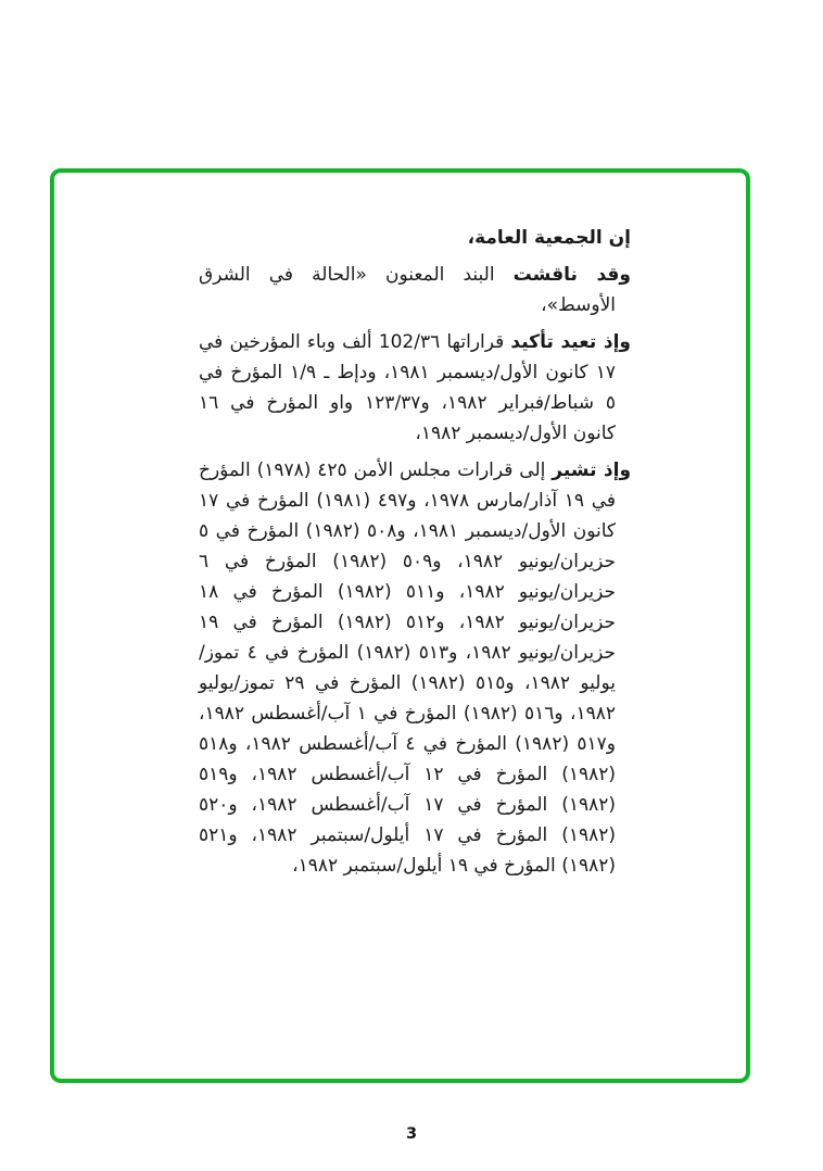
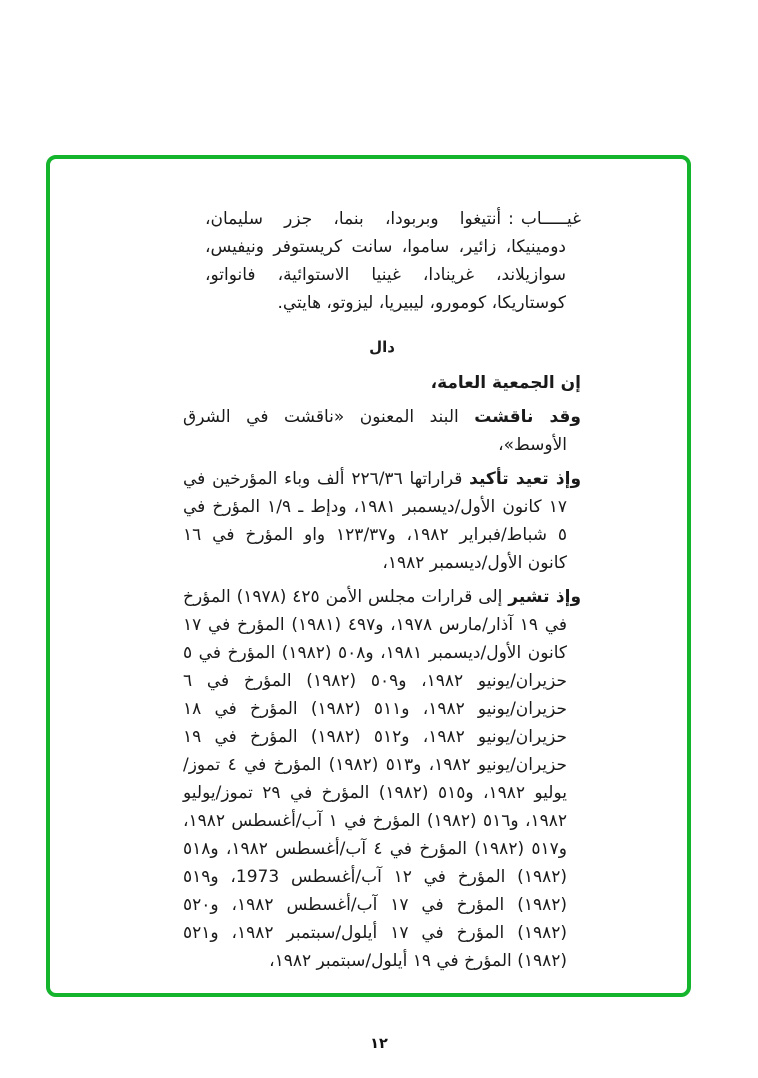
+ غيـــــاب:أنتيغوا وبربودا، بنما، جزر سليمان، دومينيكا، زائير، ساموا، سانت كريستوفر ونيفيس، سوازيلاند، غرينادا، غينيا الاستوائية، فانواتو، كوستاريكا، كومورو، ليبيريا، ليزوتو، هايتي.
+ دال
  إن الجمعية العامة،
- وقد ناقشت البند المعنون «الحالة في الشرق الأوسط»،
+ وقد ناقشت البند المعنون «ناقشت في الشرق الأوسط»،
- وإذ تعيد تأكيد قراراتها 102/٣٦ ألف وباء المؤرخين في ١٧ كانون الأول/ديسمبر ١٩٨١، ودإط ـ ١/٩ المؤرخ في ٥ شباط/فبراير ١٩٨٢، و١٢٣/٣٧ واو المؤرخ في ١٦ كانون الأول/ديسمبر ١٩٨٢،
+ وإذ تعيد تأكيد قراراتها ٢٢٦/٣٦ ألف وباء المؤرخين في ١٧ كانون الأول/ديسمبر ١٩٨١، ودإط ـ ١/٩ المؤرخ في ٥ شباط/فبراير ١٩٨٢، و١٢٣/٣٧ واو المؤرخ في ١٦ كانون الأول/ديسمبر ١٩٨٢،
- وإذ تشير إلى قرارات مجلس الأمن ٤٢٥ (١٩٧٨) المؤرخ في ١٩ آذار/مارس ١٩٧٨، و٤٩٧ (١٩٨١) المؤرخ في ١٧ كانون الأول/ديسمبر ١٩٨١، و٥٠٨ (١٩٨٢) المؤرخ في ٥ حزيران/يونيو ١٩٨٢، و٥٠٩ (١٩٨٢) المؤرخ في ٦ حزيران/يونيو ١٩٨٢، و٥١١ (١٩٨٢) المؤرخ في ١٨ حزيران/يونيو ١٩٨٢، و٥١٢ (١٩٨٢) المؤرخ في ١٩ حزيران/يونيو ١٩٨٢، و٥١٣ (١٩٨٢) المؤرخ في ٤ تموز/يوليو ١٩٨٢، و٥١٥ (١٩٨٢) المؤرخ في ٢٩ تموز/يوليو ١٩٨٢، و٥١٦ (١٩٨٢) المؤرخ في ١ آب/أغسطس ١٩٨٢، و٥١٧ (١٩٨٢) المؤرخ في ٤ آب/أغسطس ١٩٨٢، و٥١٨ (١٩٨٢) المؤرخ في ١٢ آب/أغسطس ١٩٨٢، و٥١٩ (١٩٨٢) المؤرخ في ١٧ آب/أغسطس ١٩٨٢، و٥٢٠ (١٩٨٢) المؤرخ في ١٧ أيلول/سبتمبر ١٩٨٢، و٥٢١ (١٩٨٢) المؤرخ في ١٩ أيلول/سبتمبر ١٩٨٢،
+ وإذ تشير إلى قرارات مجلس الأمن ٤٢٥ (١٩٧٨) المؤرخ في ١٩ آذار/مارس ١٩٧٨، و٤٩٧ (١٩٨١) المؤرخ في ١٧ كانون الأول/ديسمبر ١٩٨١، و٥٠٨ (١٩٨٢) المؤرخ في ٥ حزيران/يونيو ١٩٨٢، و٥٠٩ (١٩٨٢) المؤرخ في ٦ حزيران/يونيو ١٩٨٢، و٥١١ (١٩٨٢) المؤرخ في ١٨ حزيران/يونيو ١٩٨٢، و٥١٢ (١٩٨٢) المؤرخ في ١٩ حزيران/يونيو ١٩٨٢، و٥١٣ (١٩٨٢) المؤرخ في ٤ تموز/يوليو ١٩٨٢، و٥١٥ (١٩٨٢) المؤرخ في ٢٩ تموز/يوليو ١٩٨٢، و٥١٦ (١٩٨٢) المؤرخ في ١ آب/أغسطس ١٩٨٢، و٥١٧ (١٩٨٢) المؤرخ في ٤ آب/أغسطس ١٩٨٢، و٥١٨ (١٩٨٢) المؤرخ في ١٢ آب/أغسطس 1973، و٥١٩ (١٩٨٢) المؤرخ في ١٧ آب/أغسطس ١٩٨٢، و٥٢٠ (١٩٨٢) المؤرخ في ١٧ أيلول/سبتمبر ١٩٨٢، و٥٢١ (١٩٨٢) المؤرخ في ١٩ أيلول/سبتمبر ١٩٨٢،
- 3
+ ١٢
